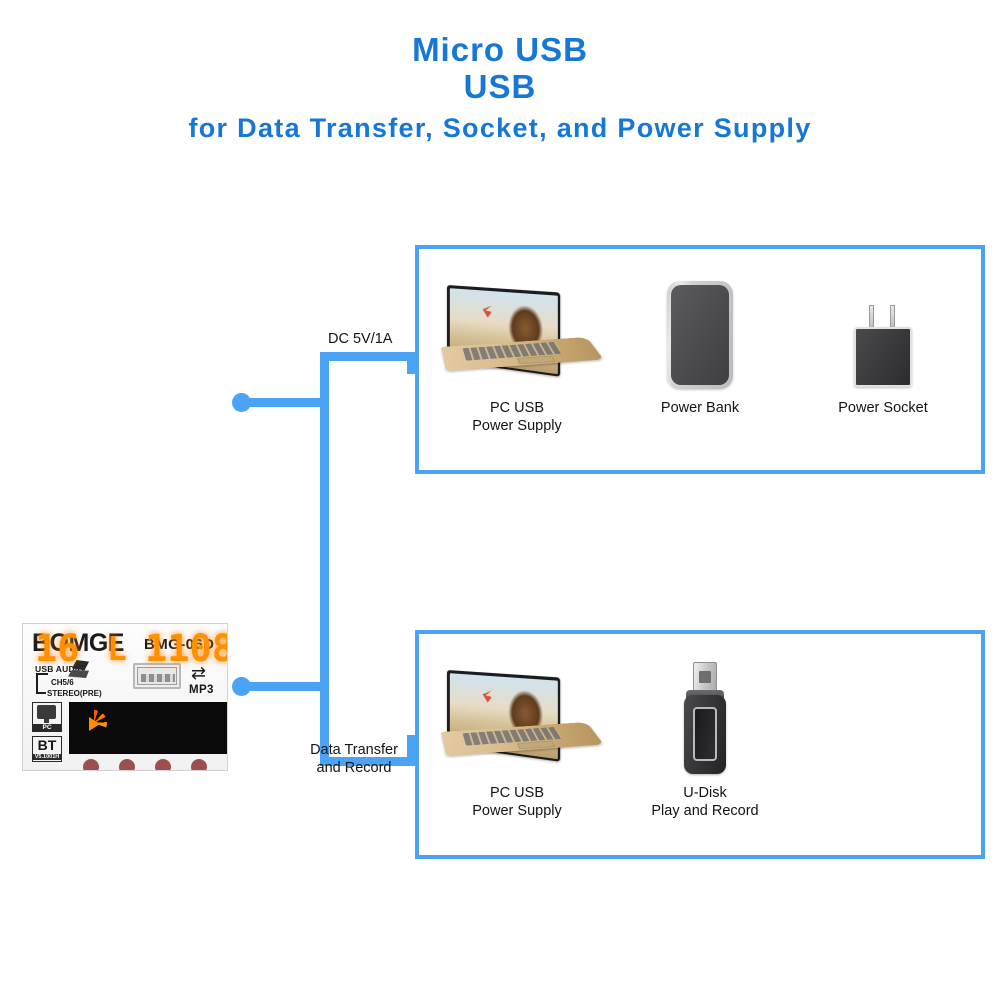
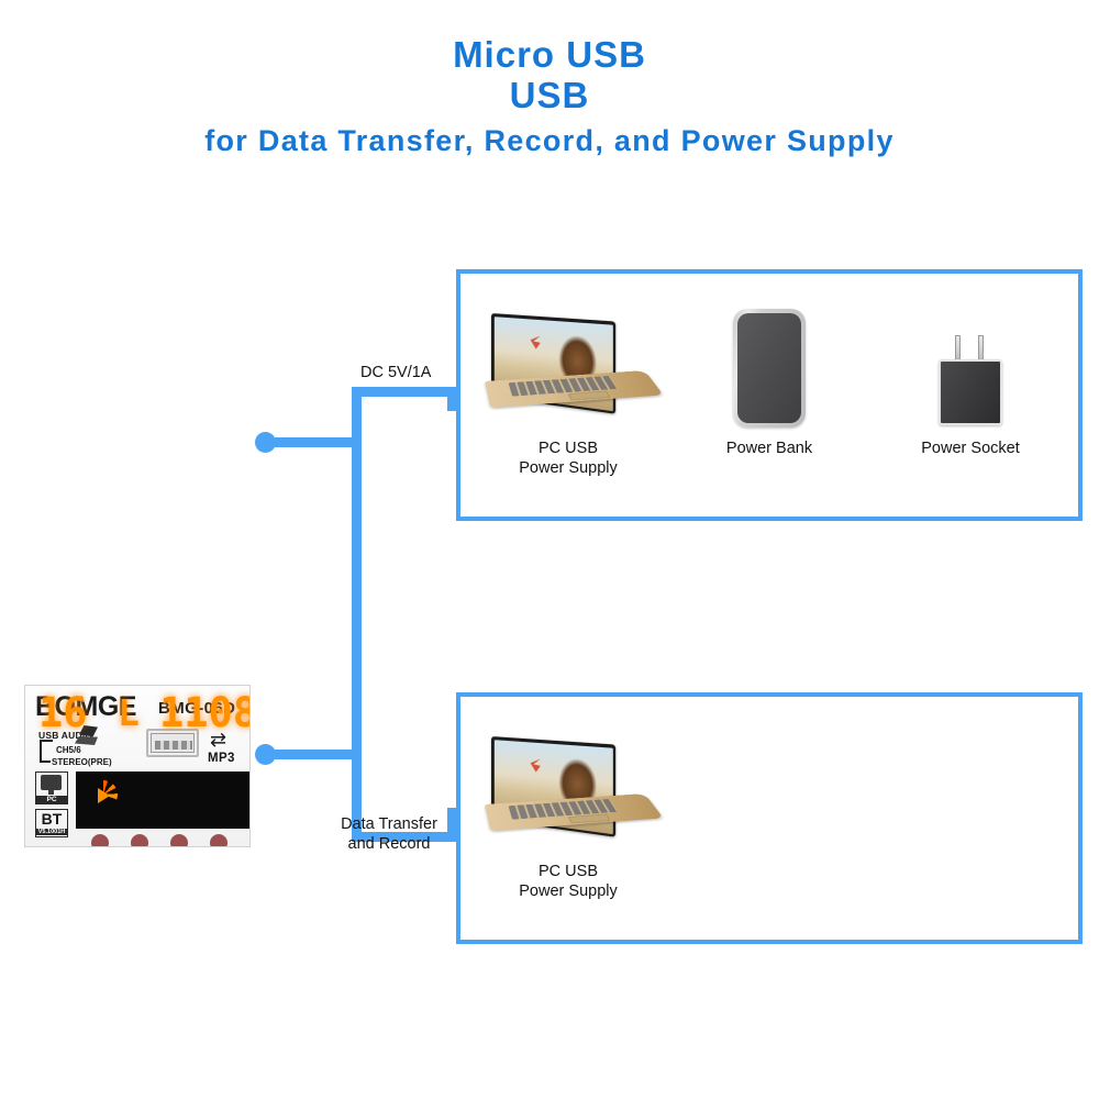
  Micro USB
  USB
- for Data Transfer, Socket, and Power Supply
+ for Data Transfer, Record, and Power Supply
  DC 5V/1A
  Data Transfer
  and Record
  BOMGE
  BMG-06D
  USB AUD
  CH5/6
  STEREO(PRE)
  ⇄
  MP3
  BT
  16
  L
  1108
  PC USB
  Power Supply
  Power Bank
  Power Socket
  PC USB
  Power Supply
- U-Disk
- Play and Record
